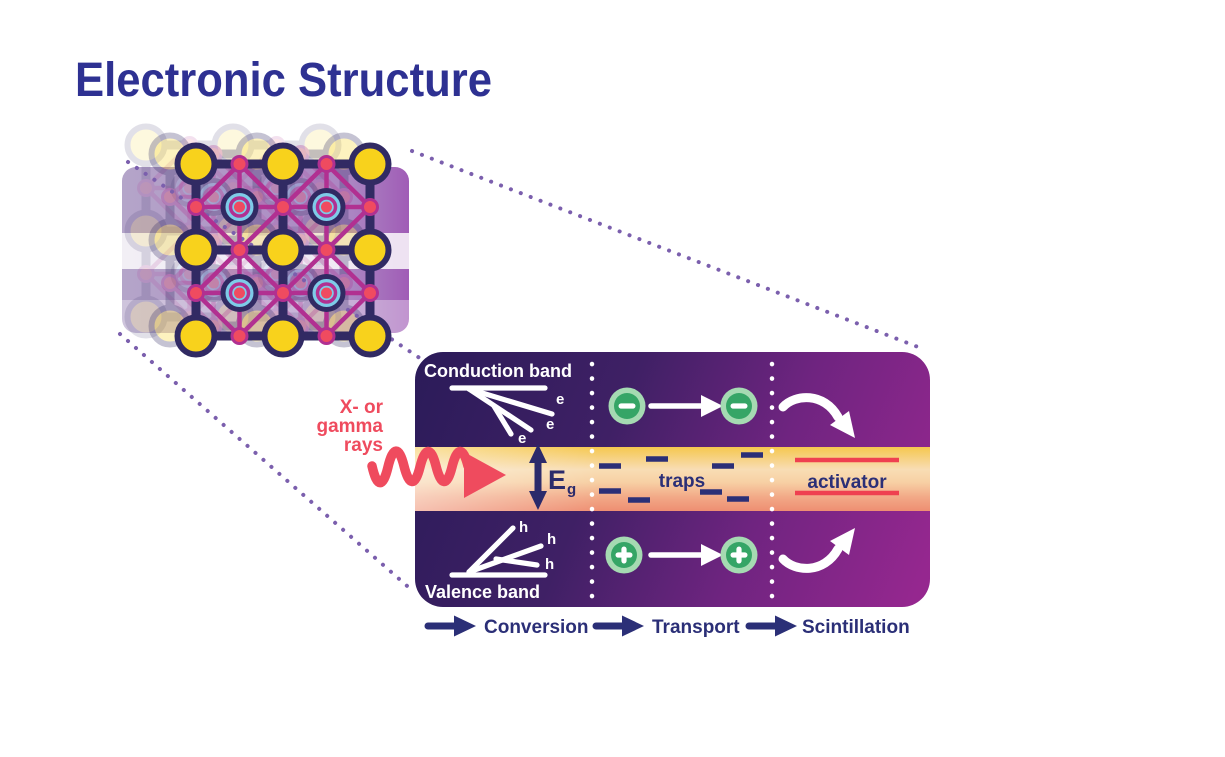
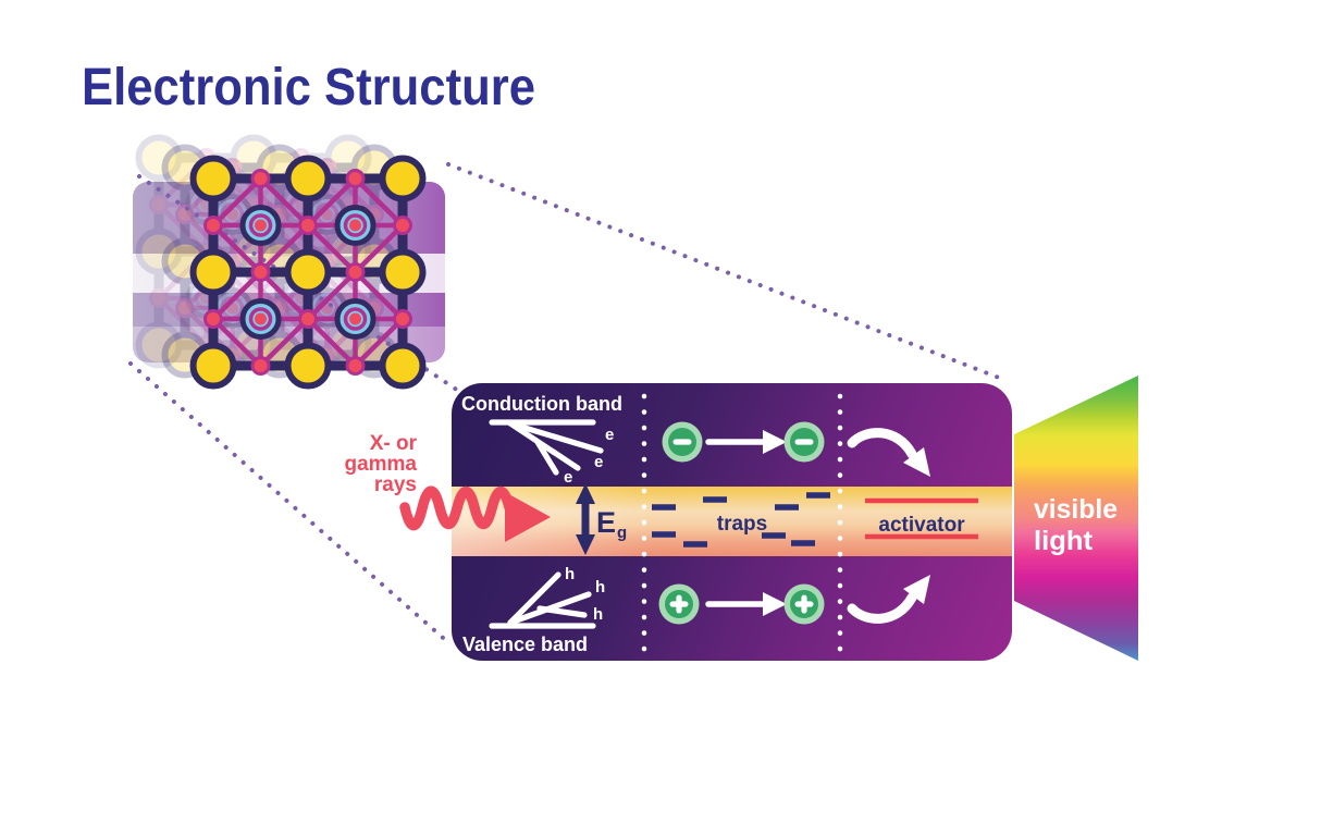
  Electronic Structure
+ visible
+ light
  Conduction band
  e
  e
  e
  Valence band
  h
  h
  h
  E
  g
  traps
  activator
  X- or
  gamma
  rays
- Conversion
- Transport
- Scintillation
